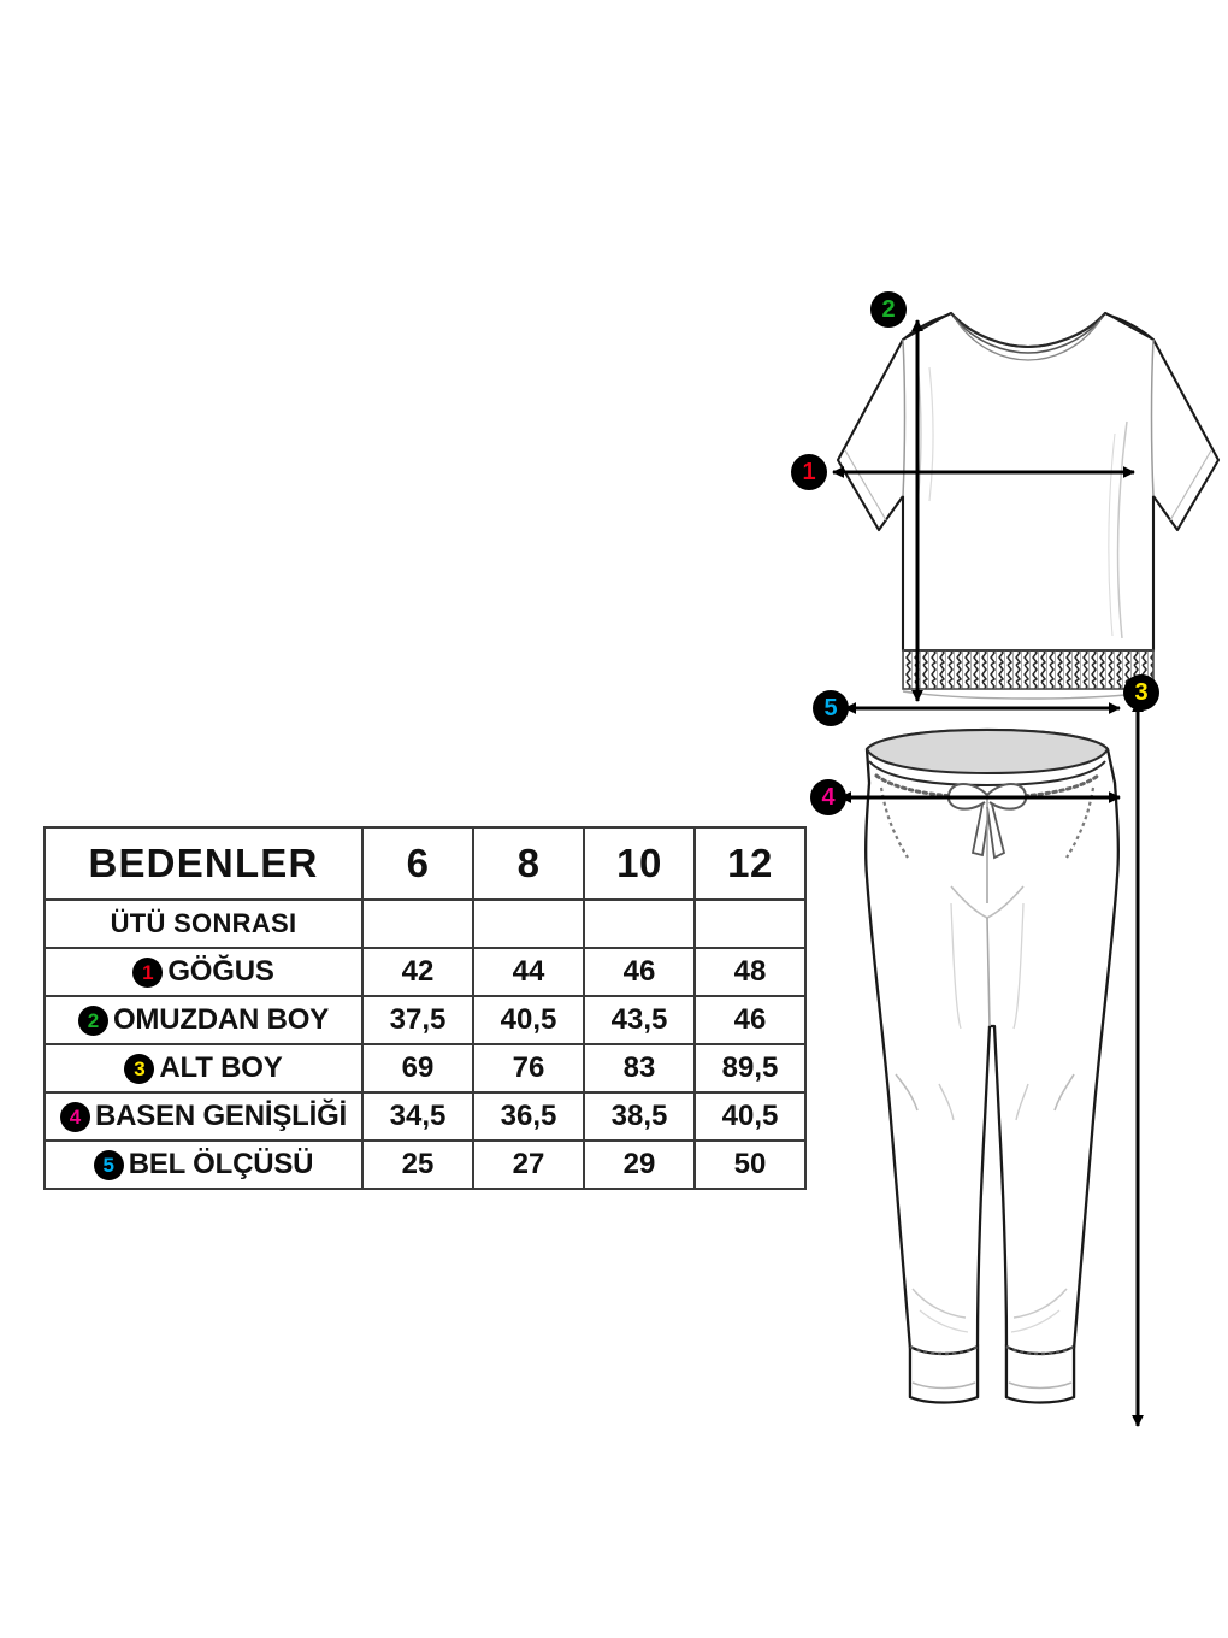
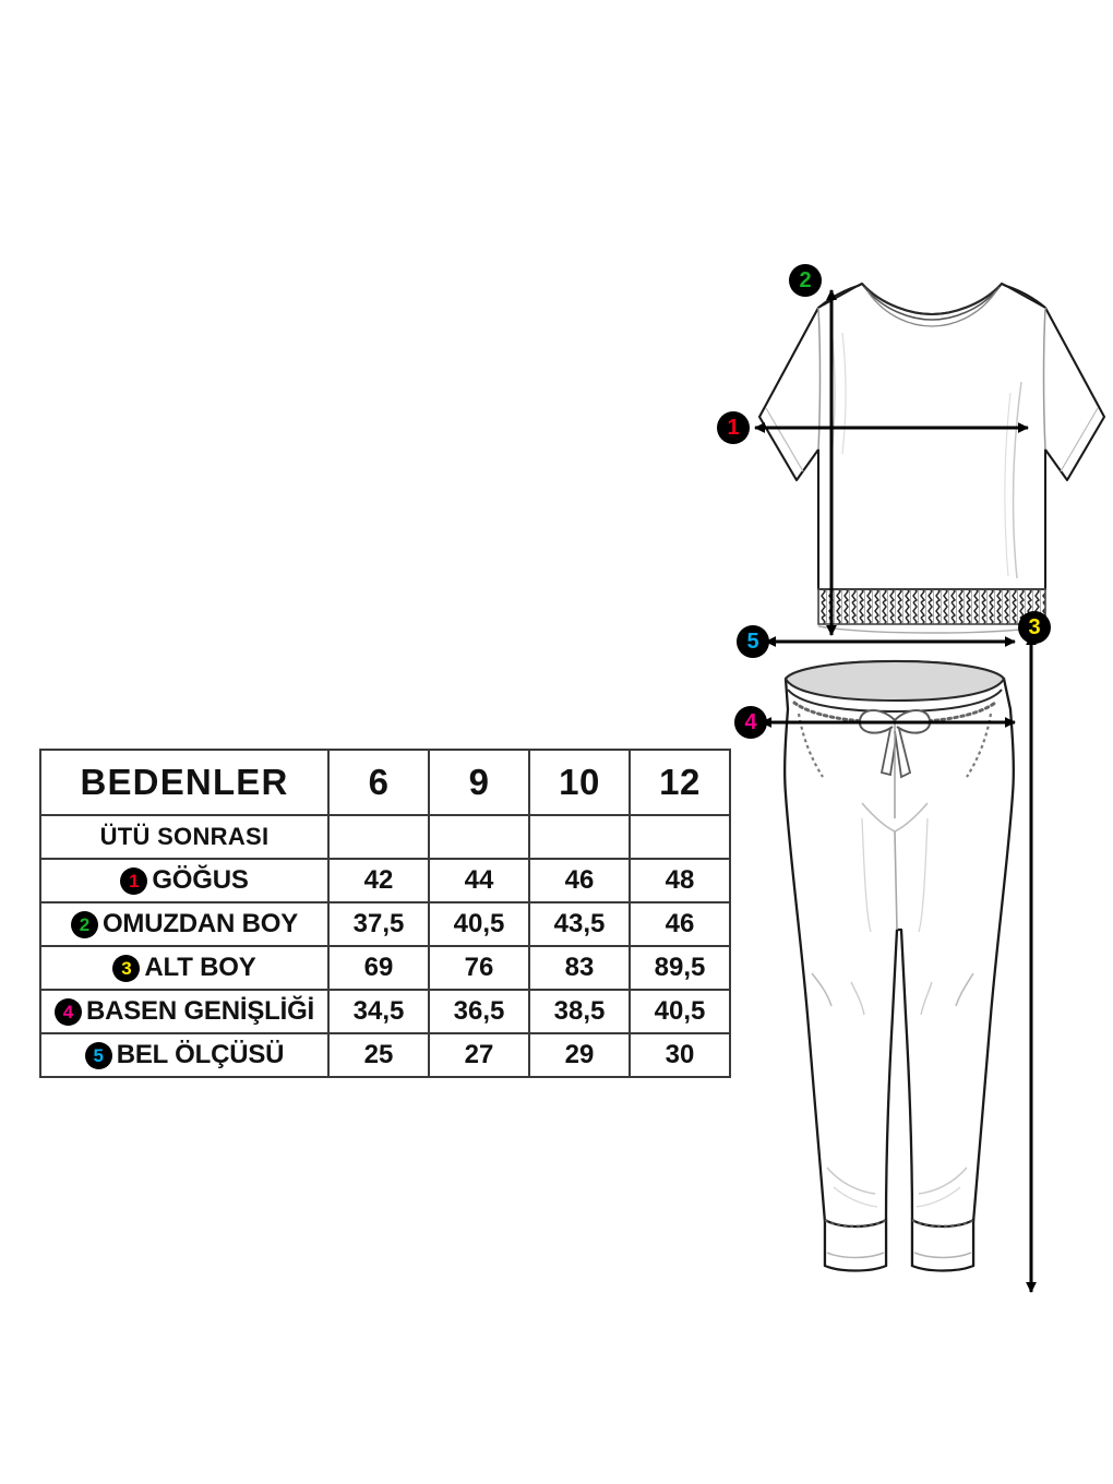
  2
  1
  3
  5
  4
- BEDENLER	6	8	10	12
+ BEDENLER	6	9	10	12
  ÜTÜ SONRASI
  1 GÖĞUS	42	44	46	48
  2 OMUZDAN BOY	37,5	40,5	43,5	46
  3 ALT BOY	69	76	83	89,5
  4 BASEN GENİŞLİĞİ	34,5	36,5	38,5	40,5
- 5 BEL ÖLÇÜSÜ	25	27	29	50
+ 5 BEL ÖLÇÜSÜ	25	27	29	30
